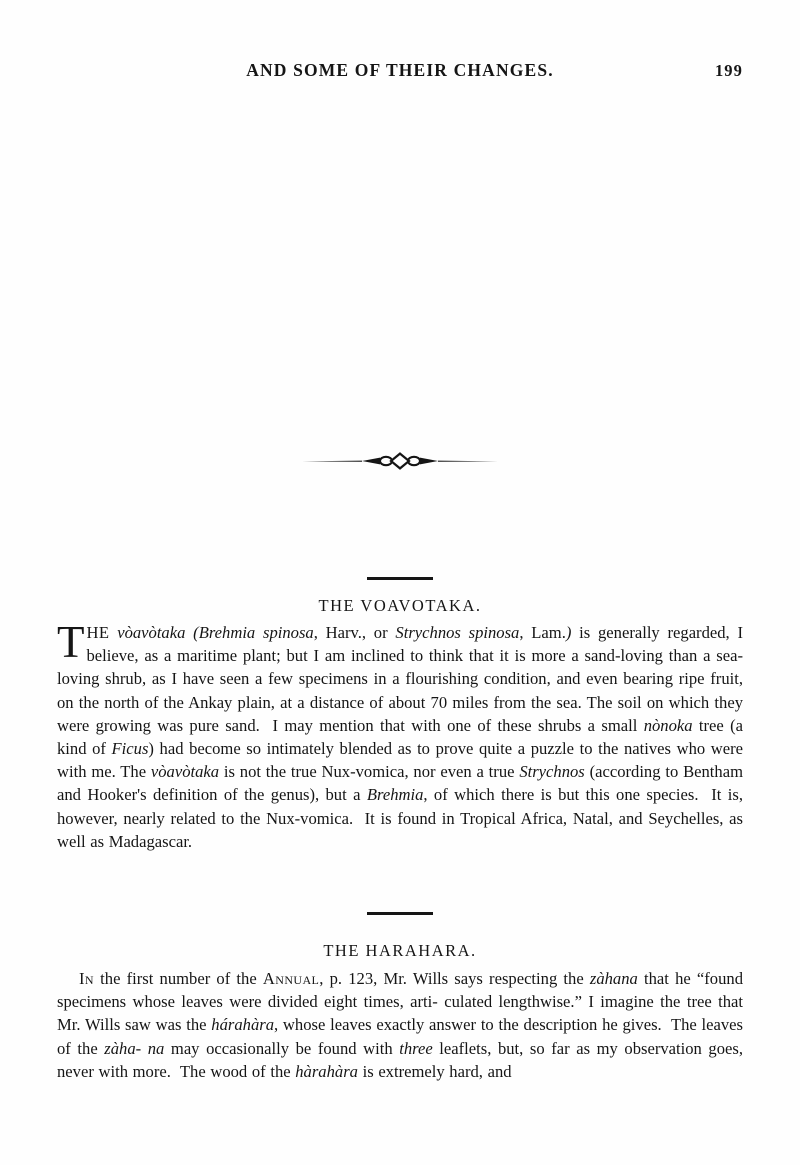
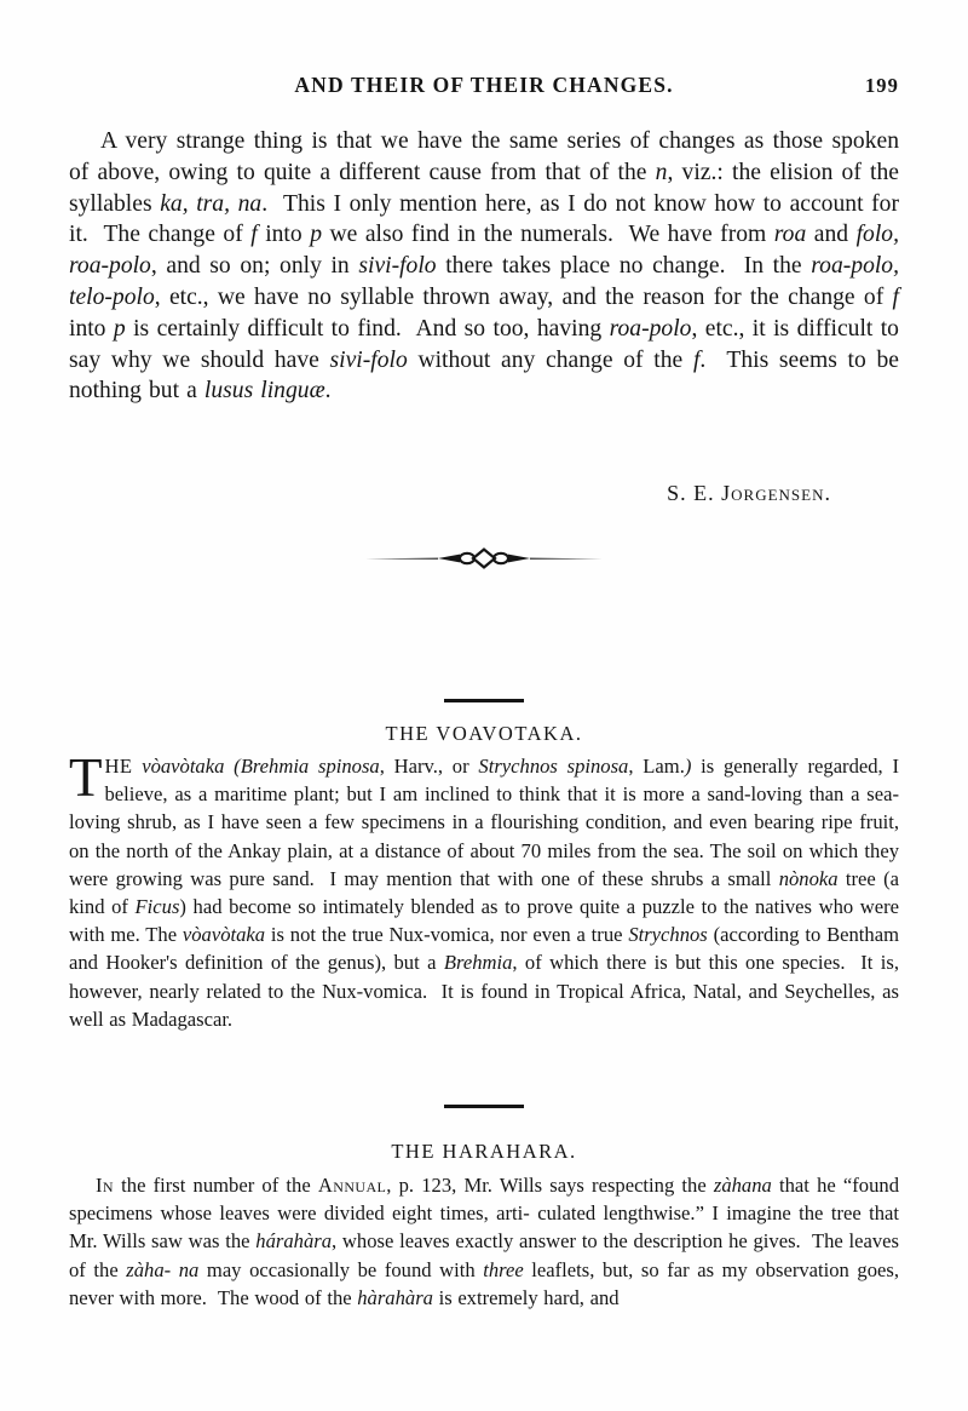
- AND SOME OF THEIR CHANGES.
+ AND THEIR OF THEIR CHANGES.
  199
+ A very strange thing is that we have the same series of changes as those spoken of above, owing to quite a different cause from that of the n, viz.: the elision of the syllables ka, tra, na. This I only mention here, as I do not know how to account for it. The change of f into p we also find in the numerals. We have from roa and folo, roa-polo, and so on; only in sivi-folo there takes place no change. In the roa-polo, telo-polo, etc., we have no syllable thrown away, and the reason for the change of f into p is certainly difficult to find. And so too, having roa-polo, etc., it is difficult to say why we should have sivi-folo without any change of the f. This seems to be nothing but a lusus linguæ.
+ S. E. Jorgensen.
  THE VOAVOTAKA.
  T
  HE vòavòtaka (Brehmia spinosa, Harv., or Strychnos spinosa, Lam.) is generally regarded, I believe, as a maritime plant; but I am inclined to think that it is more a sand-loving than a sea-loving shrub, as I have seen a few specimens in a flourishing condition, and even bearing ripe fruit, on the north of the Ankay plain, at a distance of about 70 miles from the sea. The soil on which they were growing was pure sand. I may mention that with one of these shrubs a small nònoka tree (a kind of Ficus) had become so intimately blended as to prove quite a puzzle to the natives who were with me. The vòavòtaka is not the true Nux-vomica, nor even a true Strychnos (according to Bentham and Hooker's definition of the genus), but a Brehmia, of which there is but this one species. It is, however, nearly related to the Nux-vomica. It is found in Tropical Africa, Natal, and Seychelles, as well as Madagascar.
  THE HARAHARA.
  In the first number of the Annual, p. 123, Mr. Wills says respecting the zàhana that he “found specimens whose leaves were divided eight times, arti- culated lengthwise.” I imagine the tree that Mr. Wills saw was the hárahàra, whose leaves exactly answer to the description he gives. The leaves of the zàha- na may occasionally be found with three leaflets, but, so far as my observation goes, never with more. The wood of the hàrahàra is extremely hard, and
